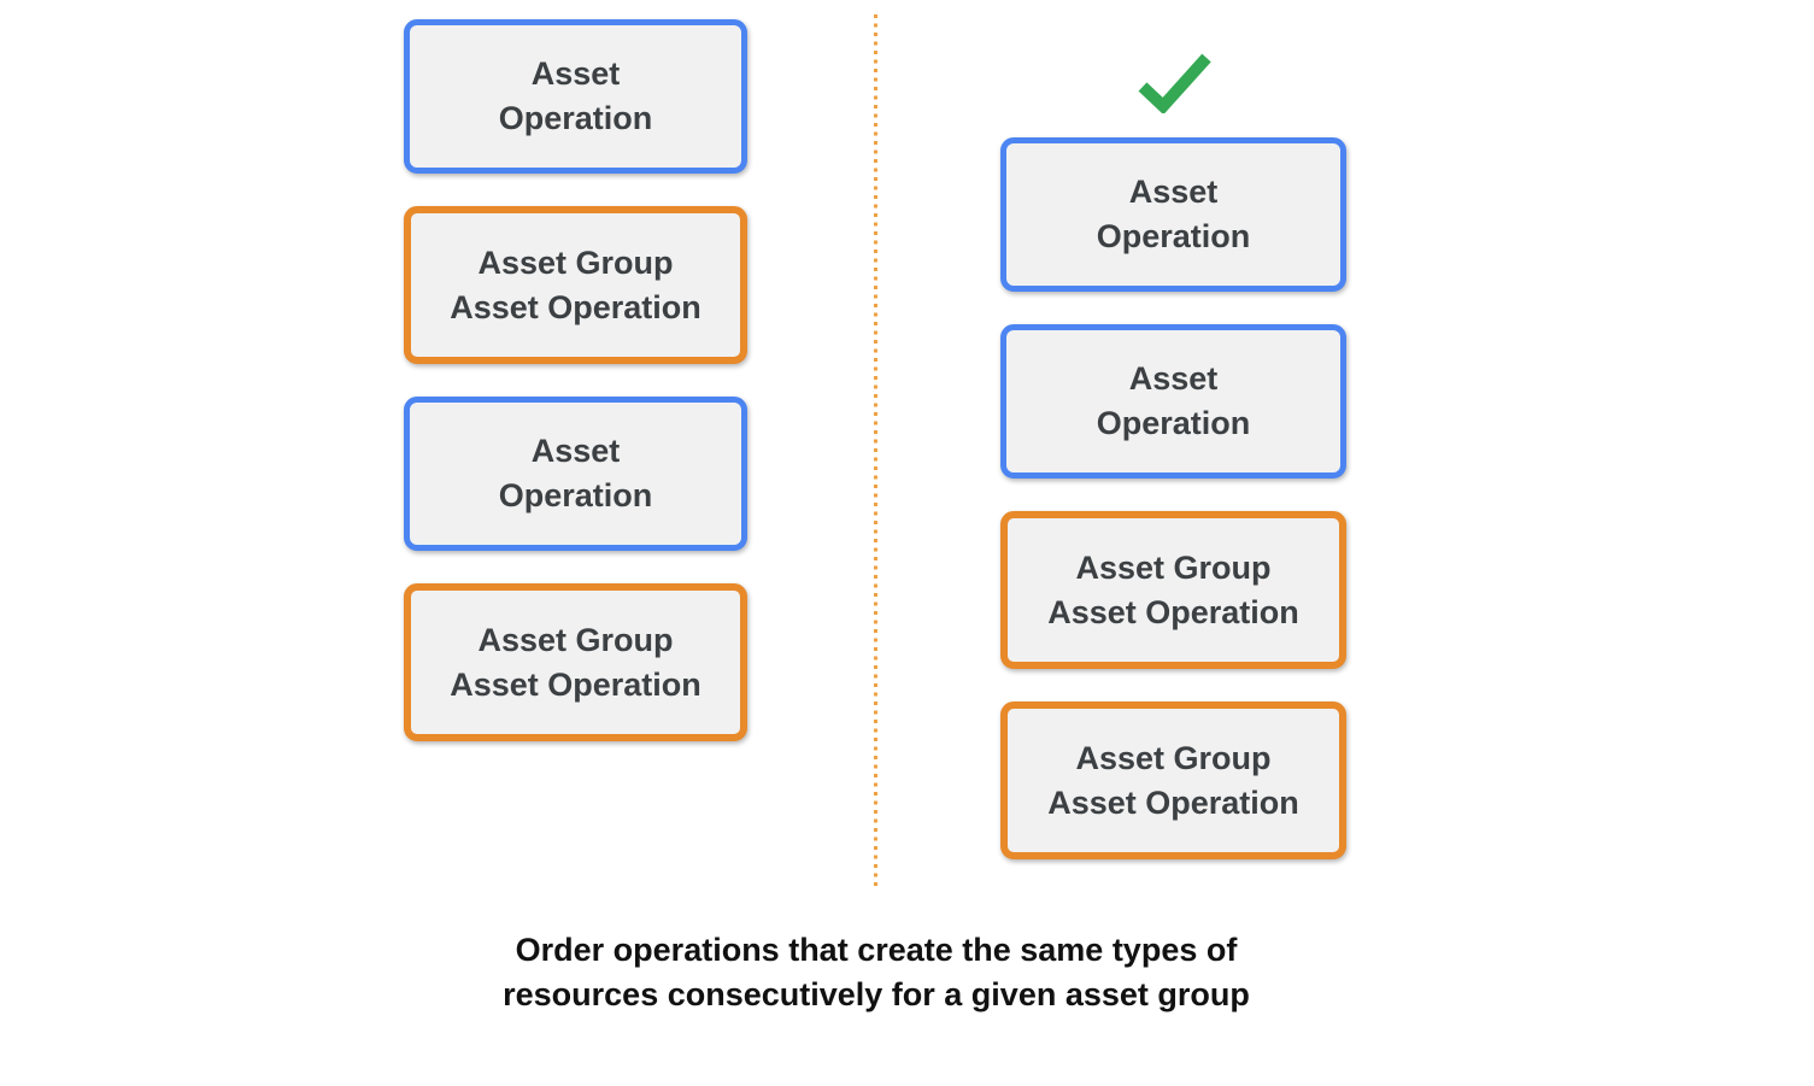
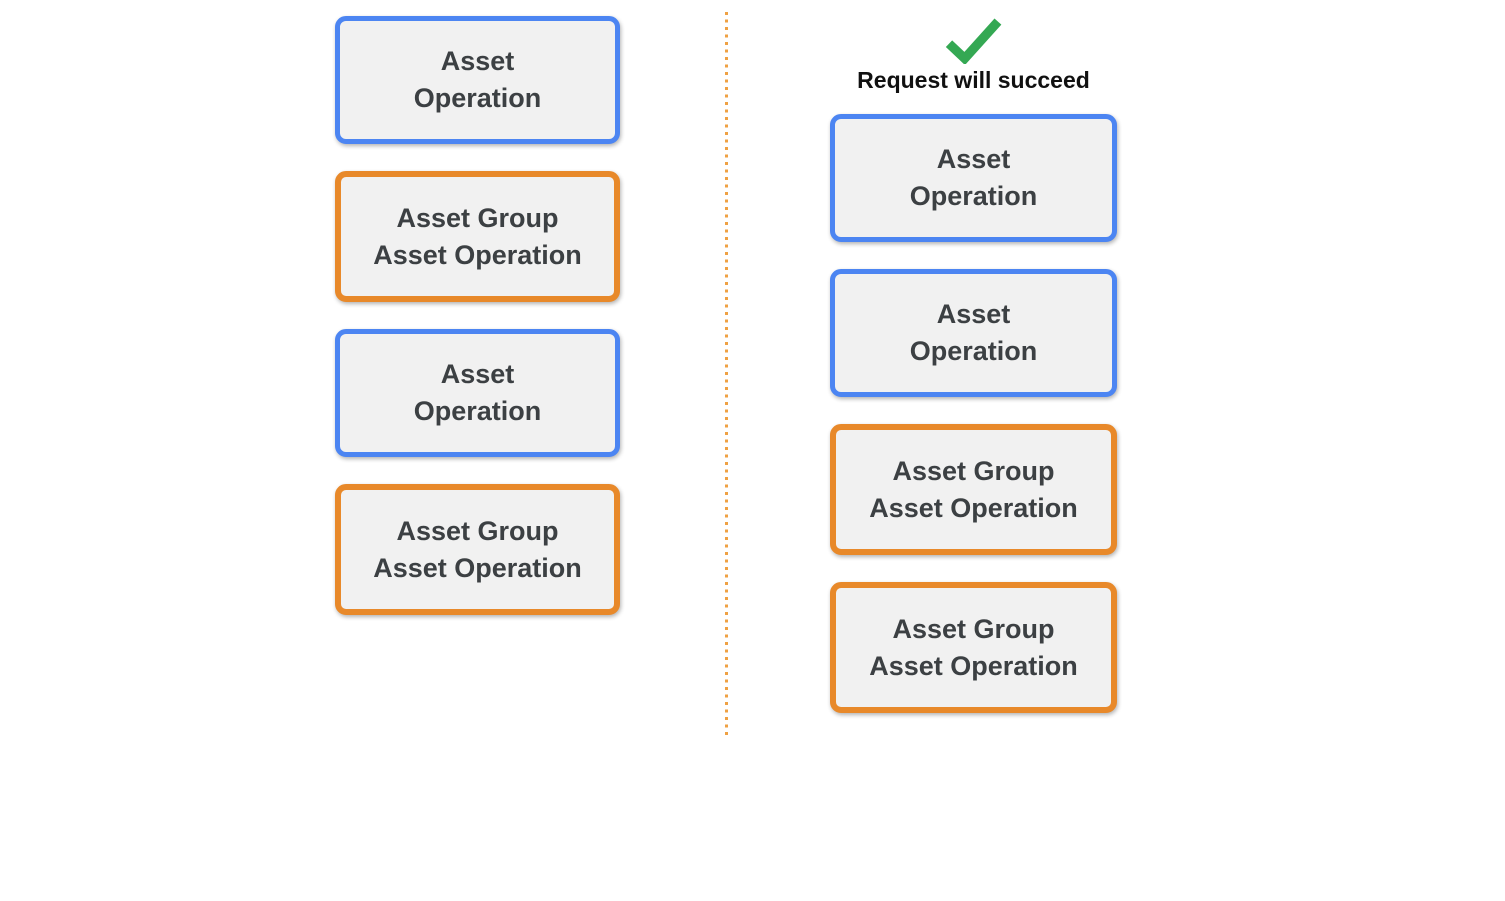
  Asset
  Operation
  Asset Group
  Asset Operation
  Asset
  Operation
  Asset Group
  Asset Operation
+ Request will succeed
  Asset
  Operation
  Asset
  Operation
  Asset Group
  Asset Operation
  Asset Group
  Asset Operation
- Order operations that create the same types of
- resources consecutively for a given asset group
